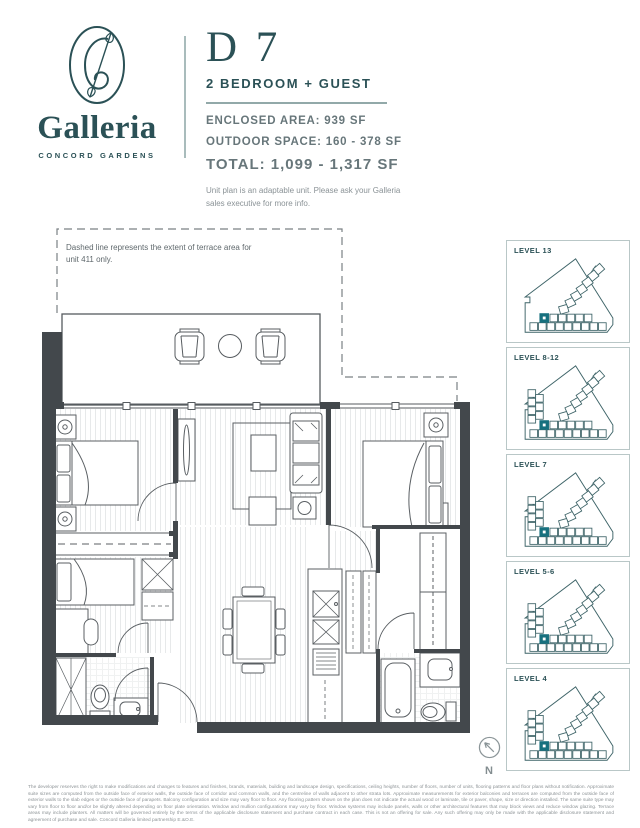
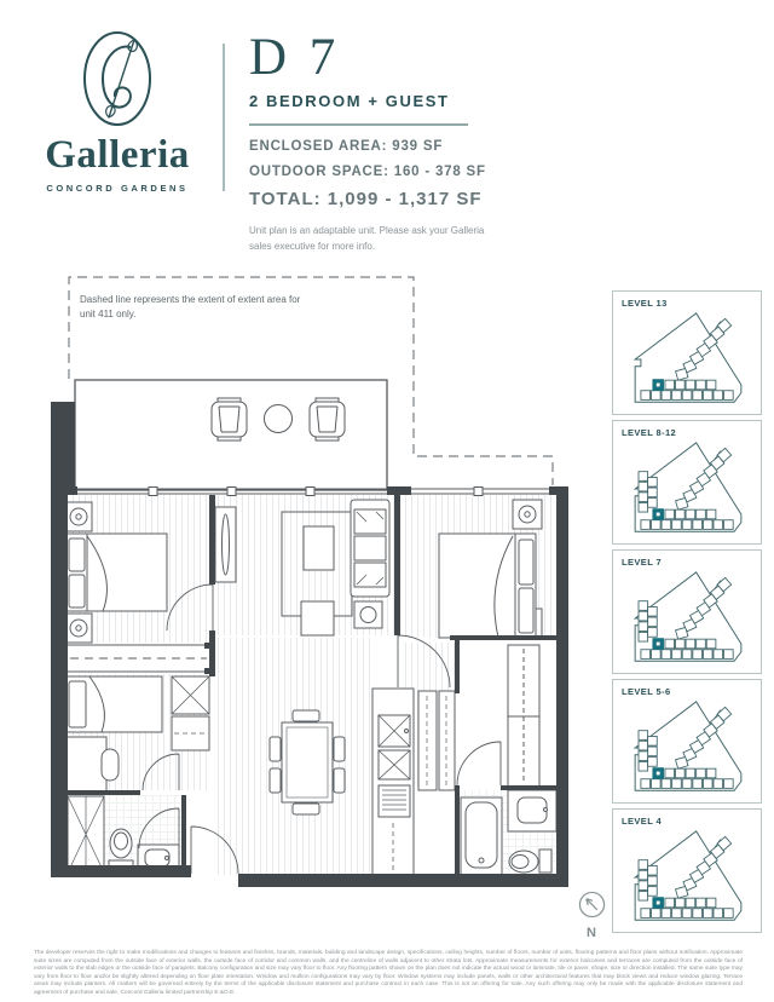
  Galleria
  CONCORD GARDENS
  D 7
  2 BEDROOM + GUEST
  ENCLOSED AREA: 939 SF
  OUTDOOR SPACE: 160 - 378 SF
  TOTAL: 1,099 - 1,317 SF
  Unit plan is an adaptable unit. Please ask your Galleria sales executive for more info.
- Dashed line represents the extent of terrace area for
+ Dashed line represents the extent of extent area for
  unit 411 only.
  LEVEL 13
  LEVEL 8-12
  LEVEL 7
  LEVEL 5-6
  LEVEL 4
  N
